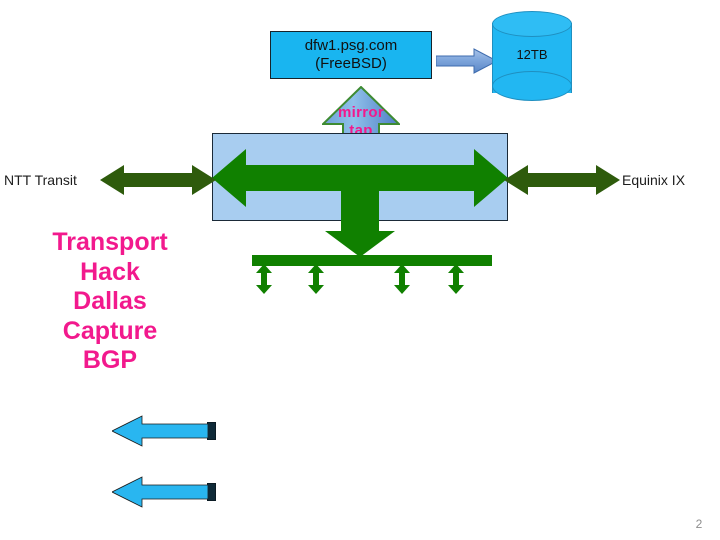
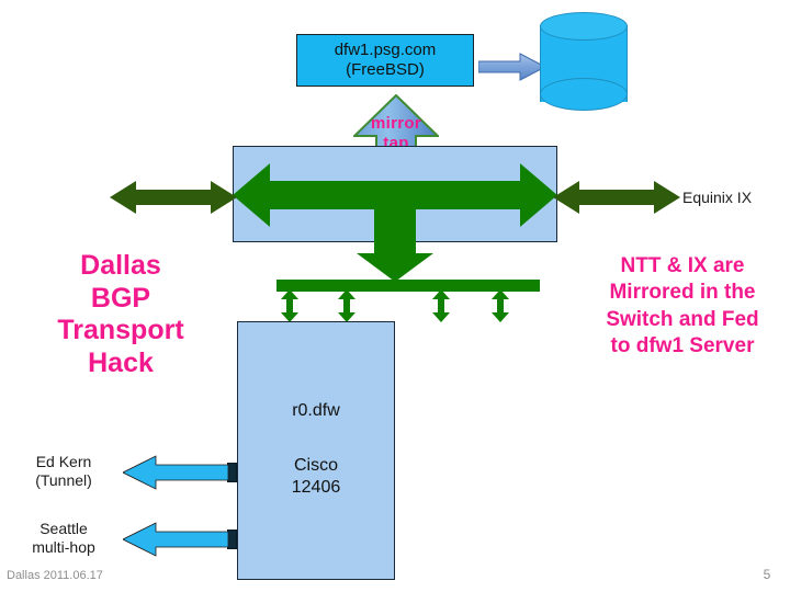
  dfw1.psg.com
  (FreeBSD)
- 12TB
  mirror
  tap
- NTT Transit
  Equinix IX
+ r0.dfw
+ Cisco
+ 12406
+ Ed Kern
+ (Tunnel)
+ Seattle
+ multi-hop
- Transport
+ Dallas
- Hack
+ BGP
- Dallas
+ Transport
- Capture
- BGP
+ Hack
+ NTT & IX are
+ Mirrored in the
+ Switch and Fed
+ to dfw1 Server
+ Dallas 2011.06.17
- 2
+ 5
